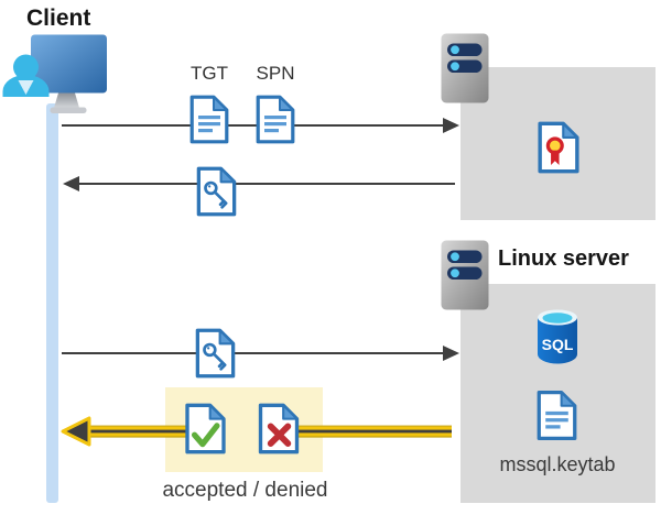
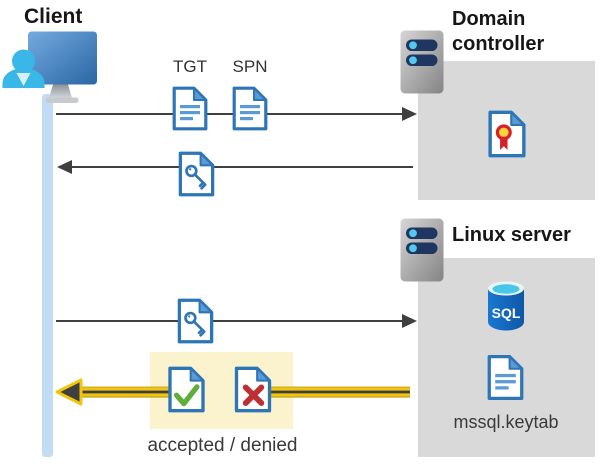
  Client
  TGT
  SPN
+ Domain controller
  Linux server
  SQL
  mssql.keytab
  accepted / denied
